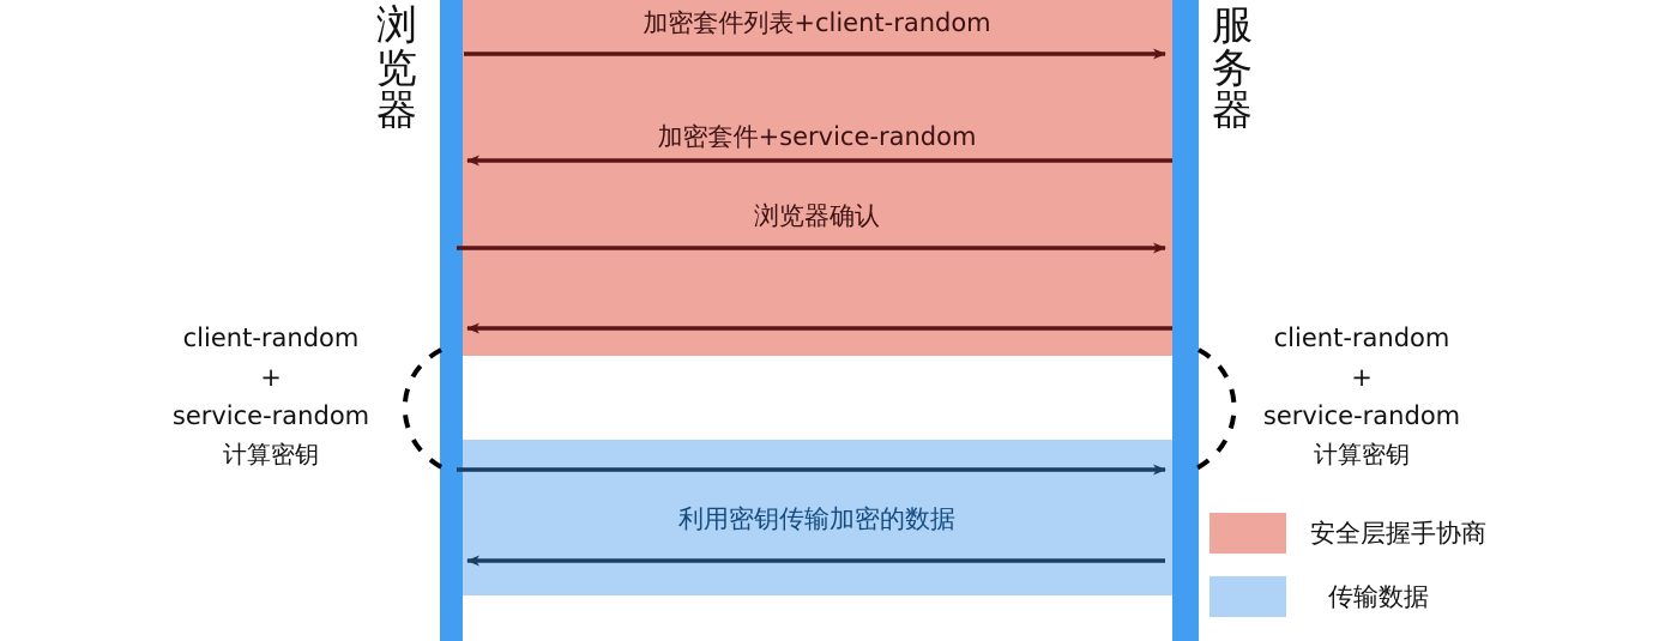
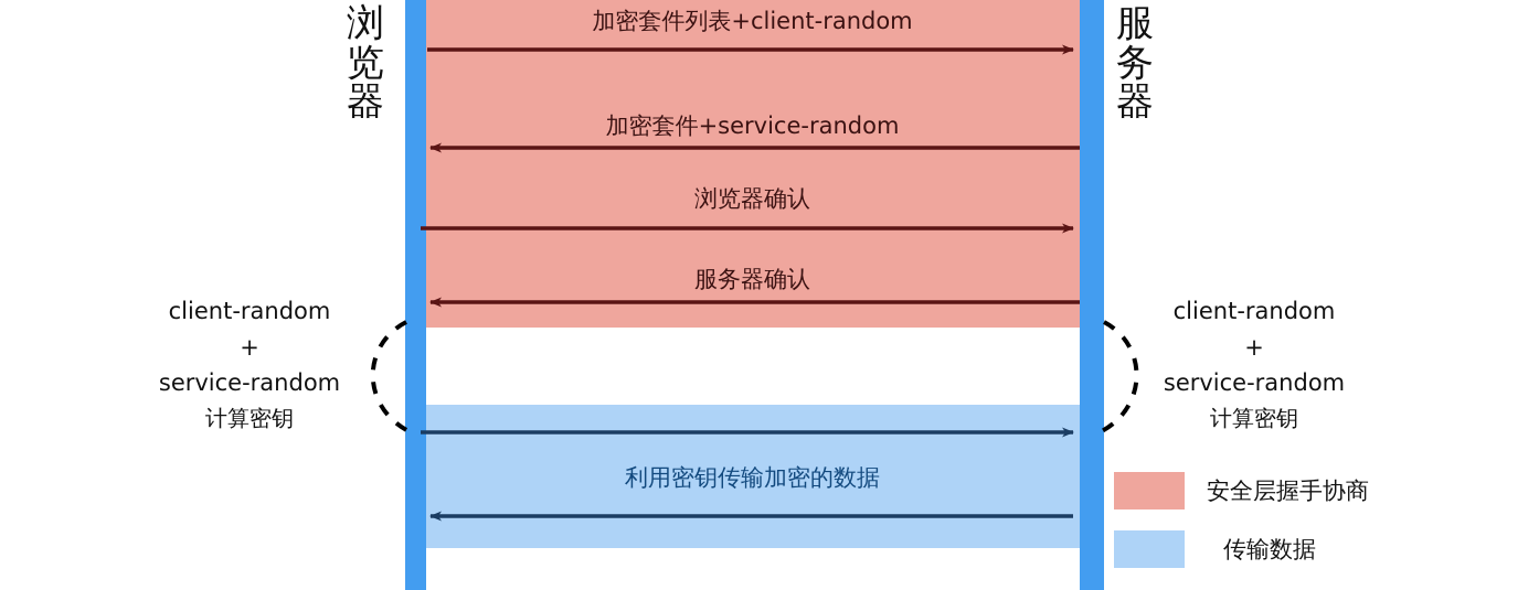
  浏
  览
  器
  服
  务
  器
  加密套件列表+client-random
  加密套件+service-random
  浏览器确认
+ 服务器确认
  利用密钥传输加密的数据
  client-random
  +
  service-random
  计算密钥
  client-random
  +
  service-random
  计算密钥
  安全层握手协商
  传输数据
